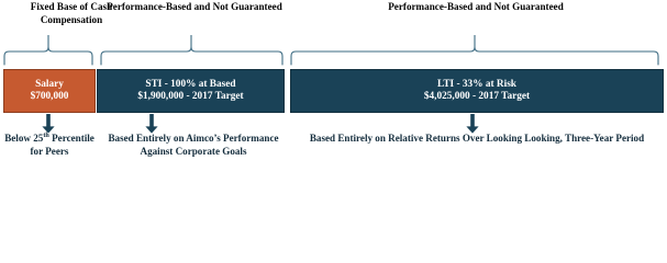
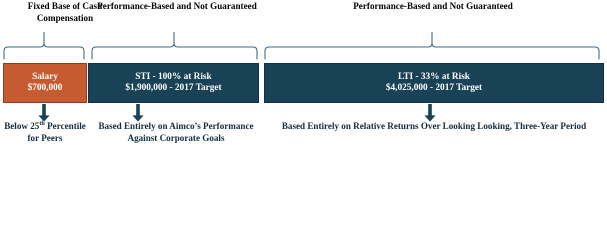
  Fixed Base of Cash Compensation
  Performance-Based and Not Guaranteed
  Performance-Based and Not Guaranteed
  Salary
  $700,000
- STI - 100% at Based
+ STI - 100% at Risk
  $1,900,000 - 2017 Target
  LTI - 33% at Risk
  $4,025,000 - 2017 Target
  Below 25 Percentile for Peers
  Based Entirely on Aimco’s Performance Against Corporate Goals
  Based Entirely on Relative Returns Over Looking Looking, Three-Year Period
